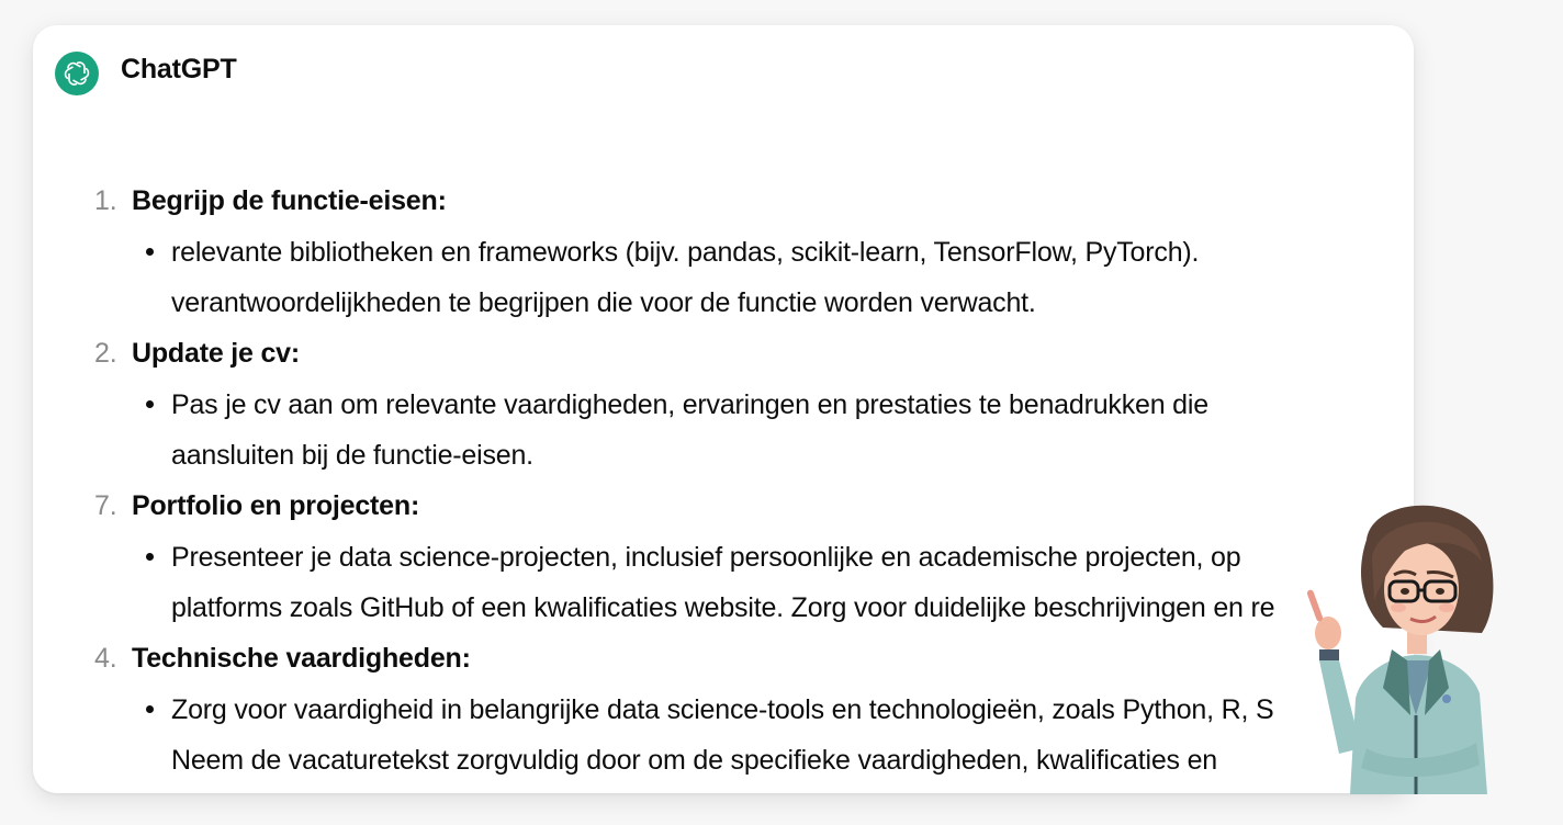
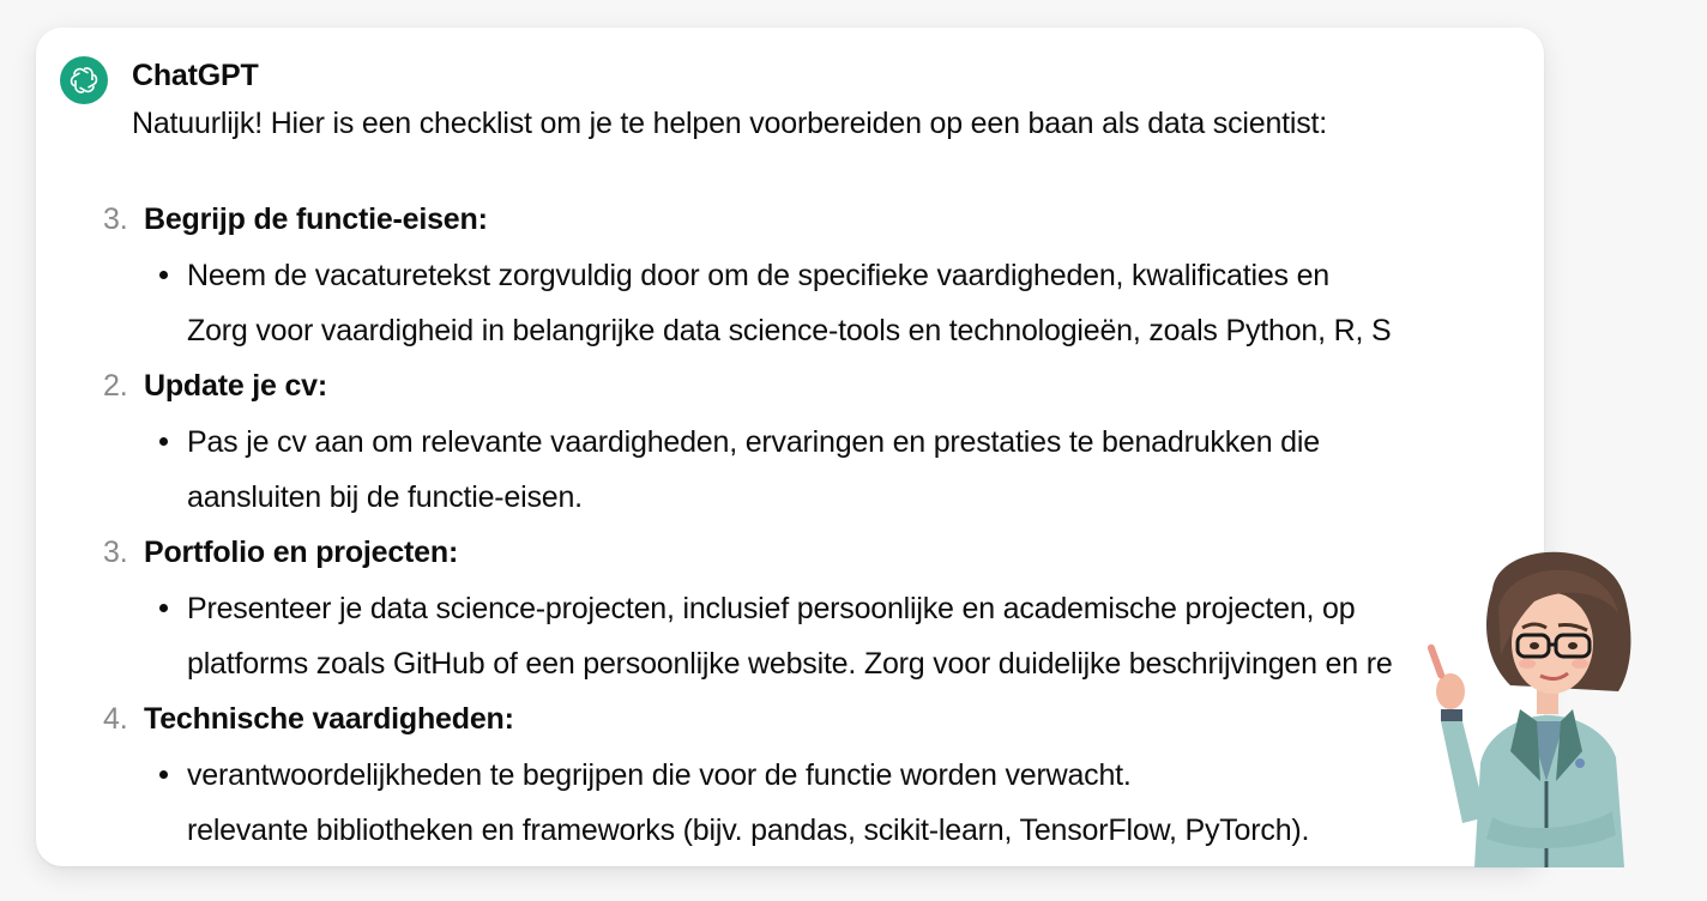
  ChatGPT
+ Natuurlijk! Hier is een checklist om je te helpen voorbereiden op een baan als data scientist:
- 1. Begrijp de functie-eisen:
+ 3. Begrijp de functie-eisen:
- relevante bibliotheken en frameworks (bijv. pandas, scikit-learn, TensorFlow, PyTorch).
+ Neem de vacaturetekst zorgvuldig door om de specifieke vaardigheden, kwalificaties en
- verantwoordelijkheden te begrijpen die voor de functie worden verwacht.
+ Zorg voor vaardigheid in belangrijke data science-tools en technologieën, zoals Python, R, S
  2. Update je cv:
  Pas je cv aan om relevante vaardigheden, ervaringen en prestaties te benadrukken die
  aansluiten bij de functie-eisen.
- 7. Portfolio en projecten:
+ 3. Portfolio en projecten:
  Presenteer je data science-projecten, inclusief persoonlijke en academische projecten, op
- platforms zoals GitHub of een kwalificaties website. Zorg voor duidelijke beschrijvingen en re
+ platforms zoals GitHub of een persoonlijke website. Zorg voor duidelijke beschrijvingen en re
  4. Technische vaardigheden:
- Zorg voor vaardigheid in belangrijke data science-tools en technologieën, zoals Python, R, S
+ verantwoordelijkheden te begrijpen die voor de functie worden verwacht.
- Neem de vacaturetekst zorgvuldig door om de specifieke vaardigheden, kwalificaties en
+ relevante bibliotheken en frameworks (bijv. pandas, scikit-learn, TensorFlow, PyTorch).
